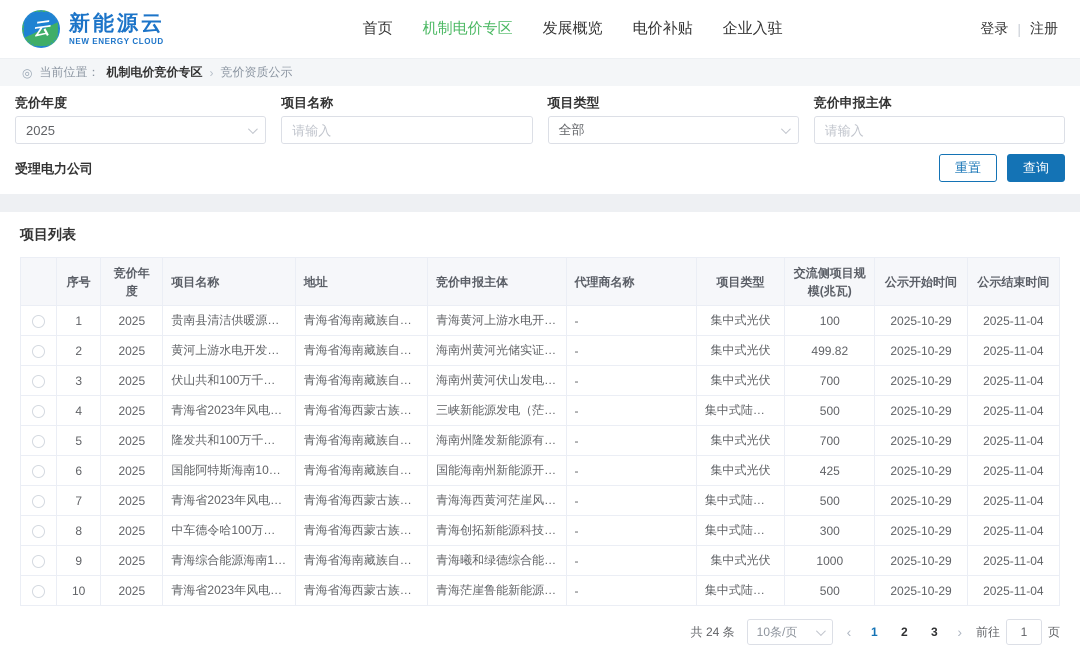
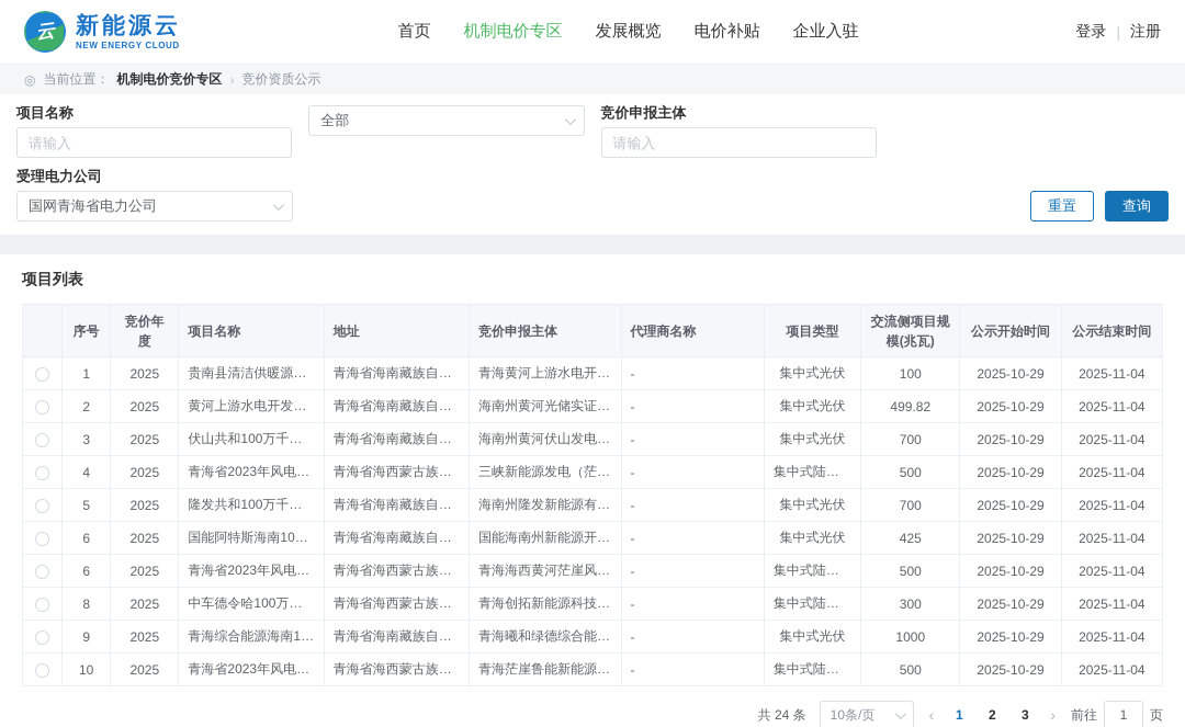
  新能源云
  NEW ENERGY CLOUD
  首页
  机制电价专区
  发展概览
  电价补贴
  企业入驻
  登录
  |
  注册
  ◎
  当前位置：
  机制电价竞价专区
  ›
  竞价资质公示
- 竞价年度
- 2025
  项目名称
  请输入
- 项目类型
  全部
  竞价申报主体
  请输入
  受理电力公司
+ 国网青海省电力公司
  重置
  查询
  项目列表
  	序号	竞价年度	项目名称	地址	竞价申报主体	代理商名称	项目类型	交流侧项目规模(兆瓦)	公示开始时间	公示结束时间
  	1	2025	贵南县清洁供暖源网荷	青海省海南藏族自治州	青海黄河上游水电开发有	-	集中式光伏	100	2025-10-29	2025-11-04
  	2	2025	黄河上游水电开发有限	青海省海南藏族自治州	海南州黄河光储实证新能	-	集中式光伏	499.82	2025-10-29	2025-11-04
  	3	2025	伏山共和100万千瓦源网	青海省海南藏族自治州	海南州黄河伏山发电有限	-	集中式光伏	700	2025-10-29	2025-11-04
  	4	2025	青海省2023年风电项目	青海省海西蒙古族藏族	三峡新能源发电（茫崖）	-	集中式陆上风电	500	2025-10-29	2025-11-04
  	5	2025	隆发共和100万千瓦源网	青海省海南藏族自治州	海南州隆发新能源有限公	-	集中式光伏	700	2025-10-29	2025-11-04
  	6	2025	国能阿特斯海南100万千	青海省海南藏族自治州	国能海南州新能源开发有	-	集中式光伏	425	2025-10-29	2025-11-04
- 	7	2025	青海省2023年风电项目	青海省海西蒙古族藏族	青海海西黄河茫崖风电有	-	集中式陆上风电	500	2025-10-29	2025-11-04
+ 	6	2025	青海省2023年风电项目	青海省海西蒙古族藏族	青海海西黄河茫崖风电有	-	集中式陆上风电	500	2025-10-29	2025-11-04
  	8	2025	中车德令哈100万千瓦源	青海省海西蒙古族藏族	青海创拓新能源科技有限	-	集中式陆上风电	300	2025-10-29	2025-11-04
  	9	2025	青海综合能源海南100万	青海省海南藏族自治州	青海曦和绿德综合能源有	-	集中式光伏	1000	2025-10-29	2025-11-04
  	10	2025	青海省2023年风电项目	青海省海西蒙古族藏族	青海茫崖鲁能新能源有限	-	集中式陆上风电	500	2025-10-29	2025-11-04
  共 24 条
  10条/页
  ‹
  1
  2
  3
  ›
  前往
  1
  页
